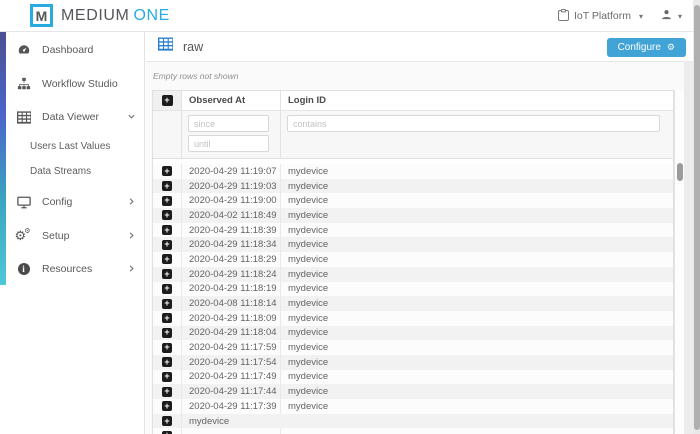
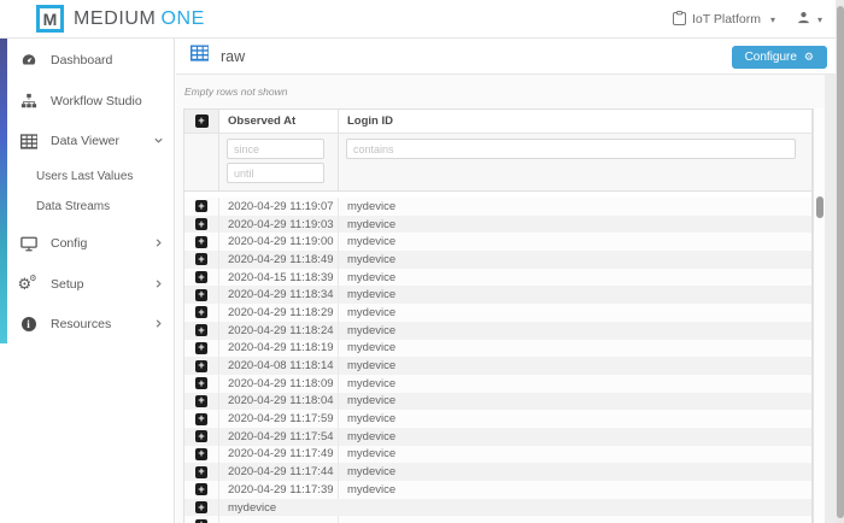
  M
  MEDIUM ONE
  IoT Platform
  ▾
  ▾
  Dashboard
  Workflow Studio
  Data Viewer
  Users Last Values
  Data Streams
  Config
  ⚙
  ⚙
  Setup
  i
  Resources
  raw
  Configure
  ⚙
  Empty rows not shown
  +
  Observed At
  Login ID
  since
  until
  contains
  +
  2020-04-29 11:19:07
  mydevice
  +
  2020-04-29 11:19:03
  mydevice
  +
  2020-04-29 11:19:00
  mydevice
  +
- 2020-04-02 11:18:49
+ 2020-04-29 11:18:49
  mydevice
  +
- 2020-04-29 11:18:39
+ 2020-04-15 11:18:39
  mydevice
  +
  2020-04-29 11:18:34
  mydevice
  +
  2020-04-29 11:18:29
  mydevice
  +
  2020-04-29 11:18:24
  mydevice
  +
  2020-04-29 11:18:19
  mydevice
  +
  2020-04-08 11:18:14
  mydevice
  +
  2020-04-29 11:18:09
  mydevice
  +
  2020-04-29 11:18:04
  mydevice
  +
  2020-04-29 11:17:59
  mydevice
  +
  2020-04-29 11:17:54
  mydevice
  +
  2020-04-29 11:17:49
  mydevice
  +
  2020-04-29 11:17:44
  mydevice
  +
  2020-04-29 11:17:39
  mydevice
  +
  mydevice
